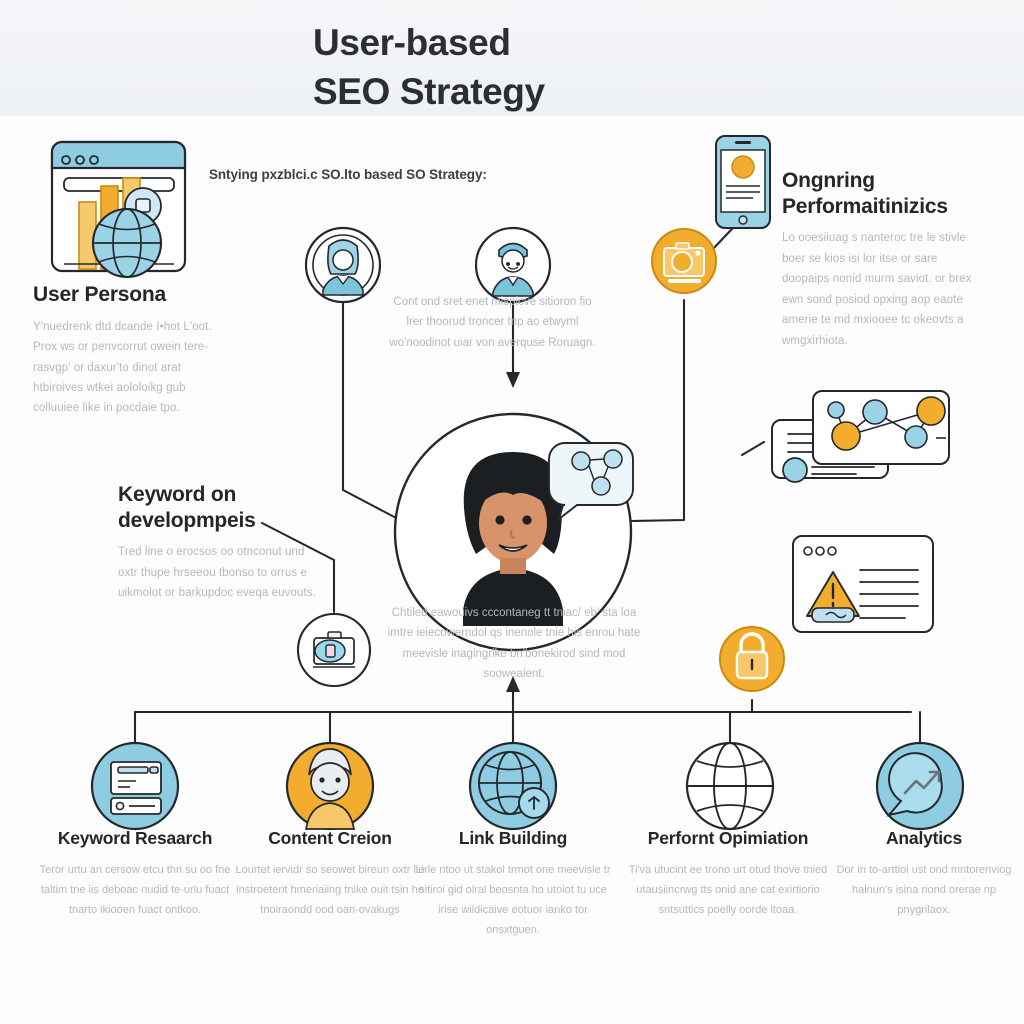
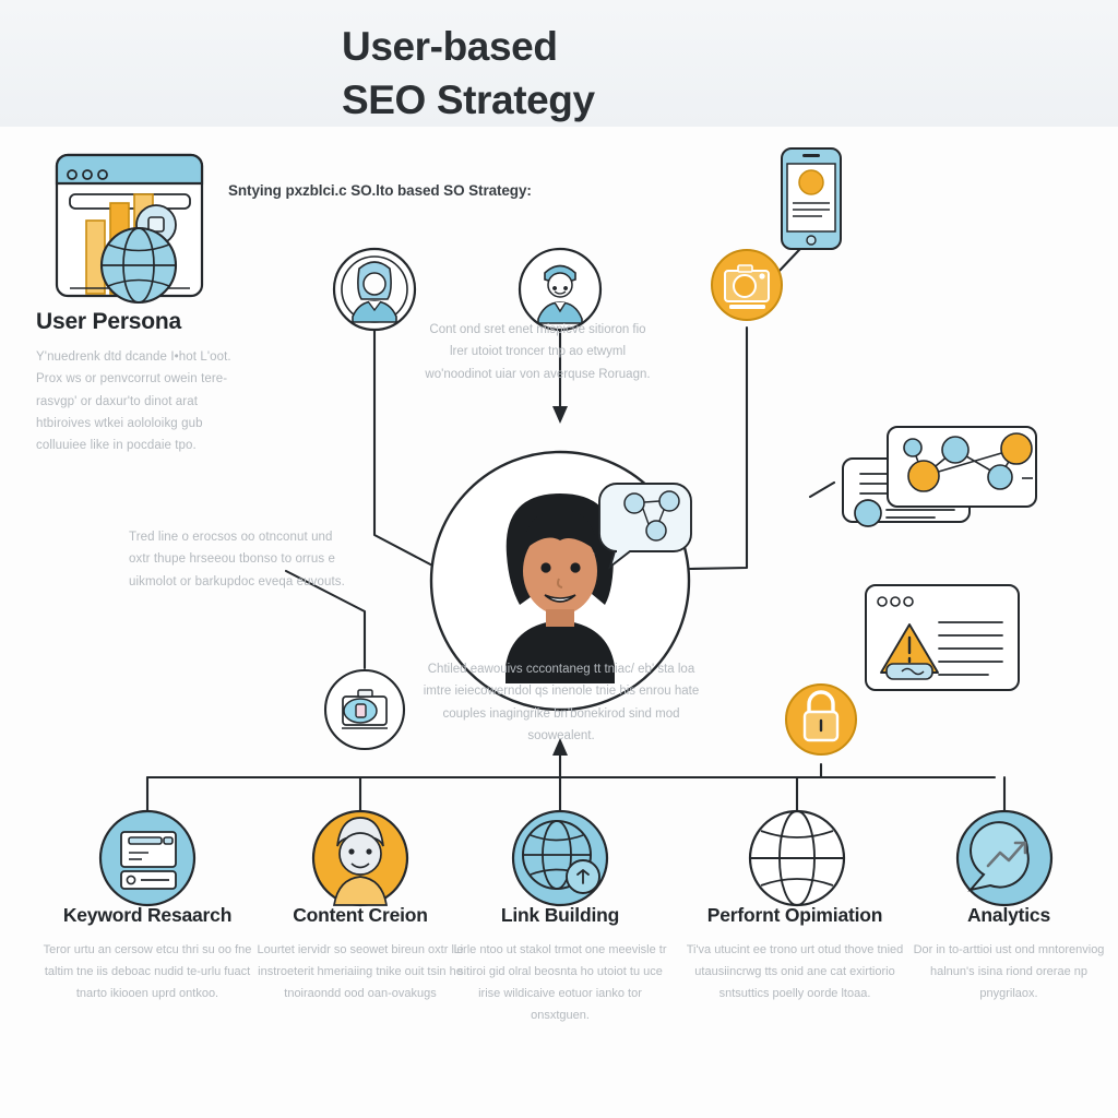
  User-based
  SEO Strategy
  User Persona
  Y'nuedrenk dtd dcande I•hot L'oot. Prox ws or penvcorrut owein tere-rasvgp' or daxur'to dinot arat htbiroives wtkei aololoikg gub colluuiee like in pocdaie tpo.
  Sntying pxzblci.c SO.lto based SO Strategy:
- Cont ond sret enet mispicve sitioron fio lrer thoorud troncer tnp ao etwyml wo'noodinot uiar von averquse Roruagn.
+ Cont ond sret enet mispicve sitioron fio lrer utoiot troncer tnp ao etwyml wo'noodinot uiar von averquse Roruagn.
- Ongnring
- Performaitinizics
- Lo ooesiiuag s nanteroc tre le stivle boer se kios isi lor itse or sare doopaips nonid murm saviot. or brex ewn sond posiod opxing aop eaote amerie te md mxiooee tc okeovts a wmgxirhiota.
- Keyword on
- developmpeis
  Tred line o erocsos oo otnconut und oxtr thupe hrseeou tbonso to orrus e uikmolot or barkupdoc eveqa euvouts.
- Chtiled eawouivs cccontaneg tt tniac/ eb' sta loa imtre ieiecowerndol qs inenole tnie his enrou hate meevisle inagingrike bn'bonekirod sind mod soowealent.
+ Chtiled eawouivs cccontaneg tt tniac/ eb' sta loa imtre ieiecowerndol qs inenole tnie his enrou hate couples inagingrike bn'bonekirod sind mod soowealent.
  Keyword Resaarch
- Teror urtu an cersow etcu thri su oo fne taltim tne iis deboac nudid te-urlu fuact tnarto ikiooen fuact ontkoo.
+ Teror urtu an cersow etcu thri su oo fne taltim tne iis deboac nudid te-urlu fuact tnarto ikiooen uprd ontkoo.
  Content Creion
  Lourtet iervidr so seowet bireun oxtr lie instroeterit hmeriaiing tnike ouit tsin he tnoiraondd ood oan-ovakugs
  Link Building
  Lirle ntoo ut stakol trmot one meevisle tr sitiroi gid olral beosnta ho utoiot tu uce irise wildicaive eotuor ianko tor onsxtguen.
  Perfornt Opimiation
  Ti'va utucint ee trono urt otud thove tnied utausiincrwg tts onid ane cat exirtiorio sntsuttics poelly oorde ltoaa.
  Analytics
  Dor in to-arttioi ust ond mntorenviog halnun's isina riond orerae np pnygrilaox.
